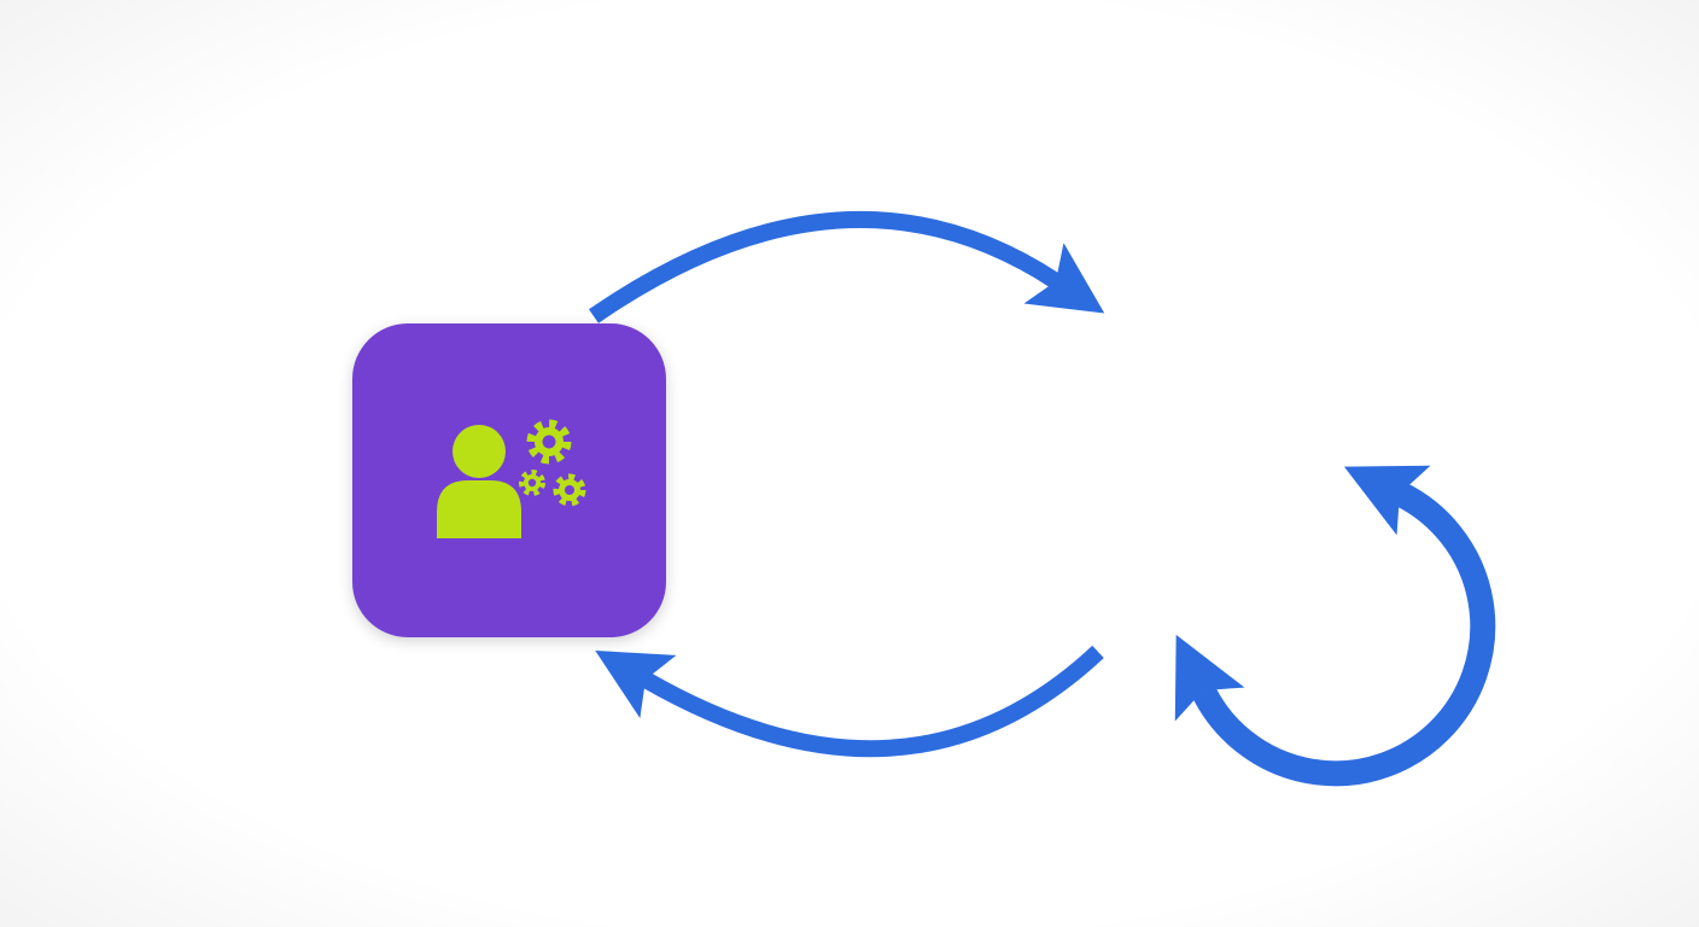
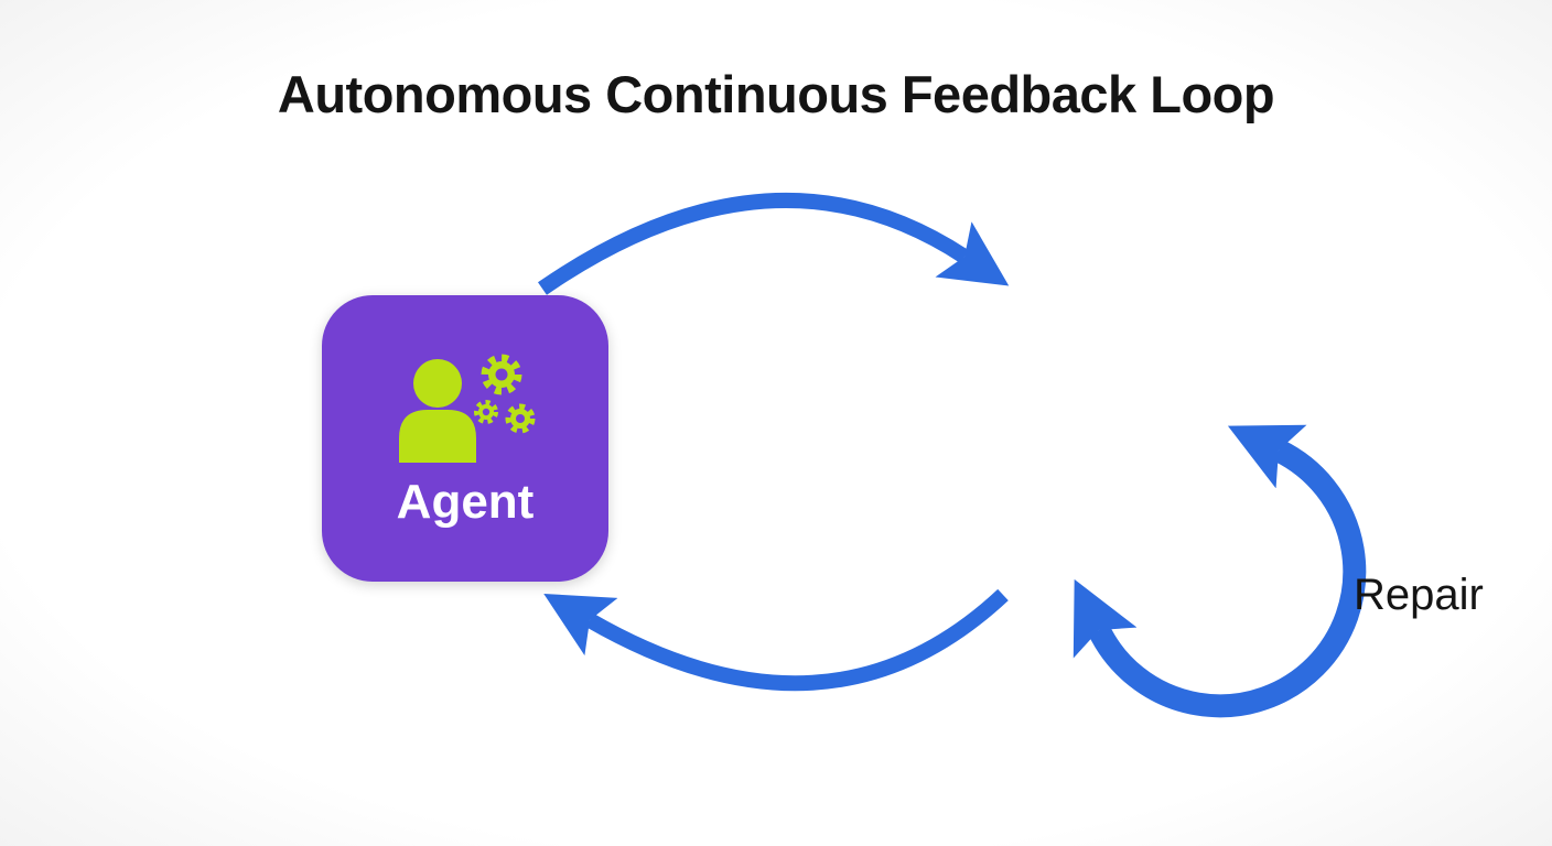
+ Autonomous Continuous Feedback Loop
+ Agent
+ Repair
